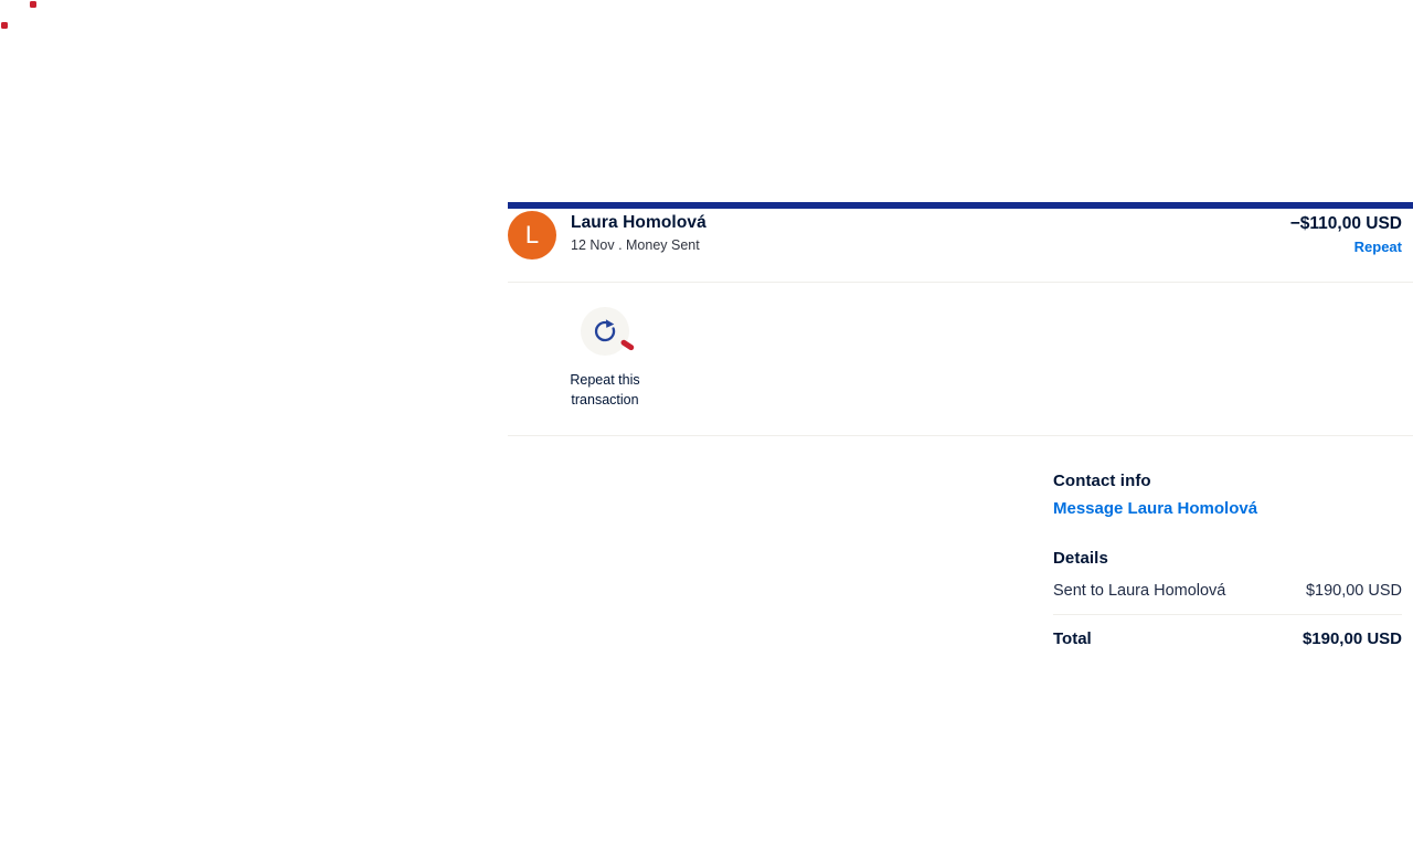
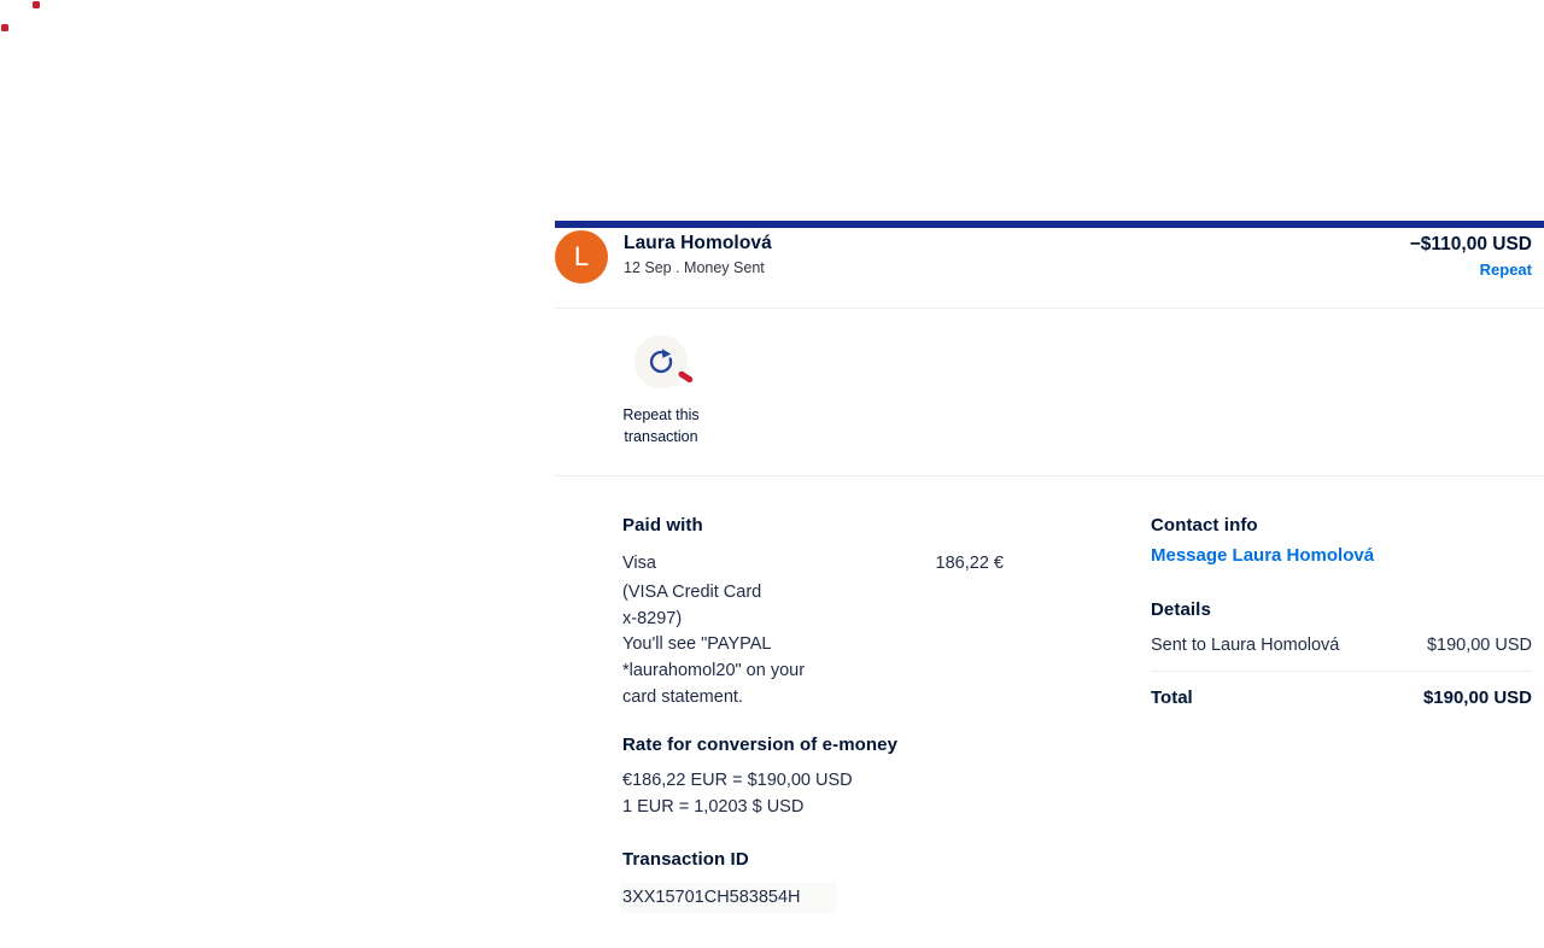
  L
  Laura Homolová
- 12 Nov . Money Sent
+ 12 Sep . Money Sent
  −$110,00 USD
  Repeat
  Repeat this
  transaction
+ Paid with
+ Visa
+ 186,22 €
+ (VISA Credit Card
+ x-8297)
+ You'll see "PAYPAL
+ *laurahomol20" on your
+ card statement.
+ Rate for conversion of e-money
+ €186,22 EUR = $190,00 USD
+ 1 EUR = 1,0203 $ USD
+ Transaction ID
+ 3XX15701CH583854H
  Contact info
  Message Laura Homolová
  Details
  Sent to Laura Homolová
  $190,00 USD
  Total
  $190,00 USD
